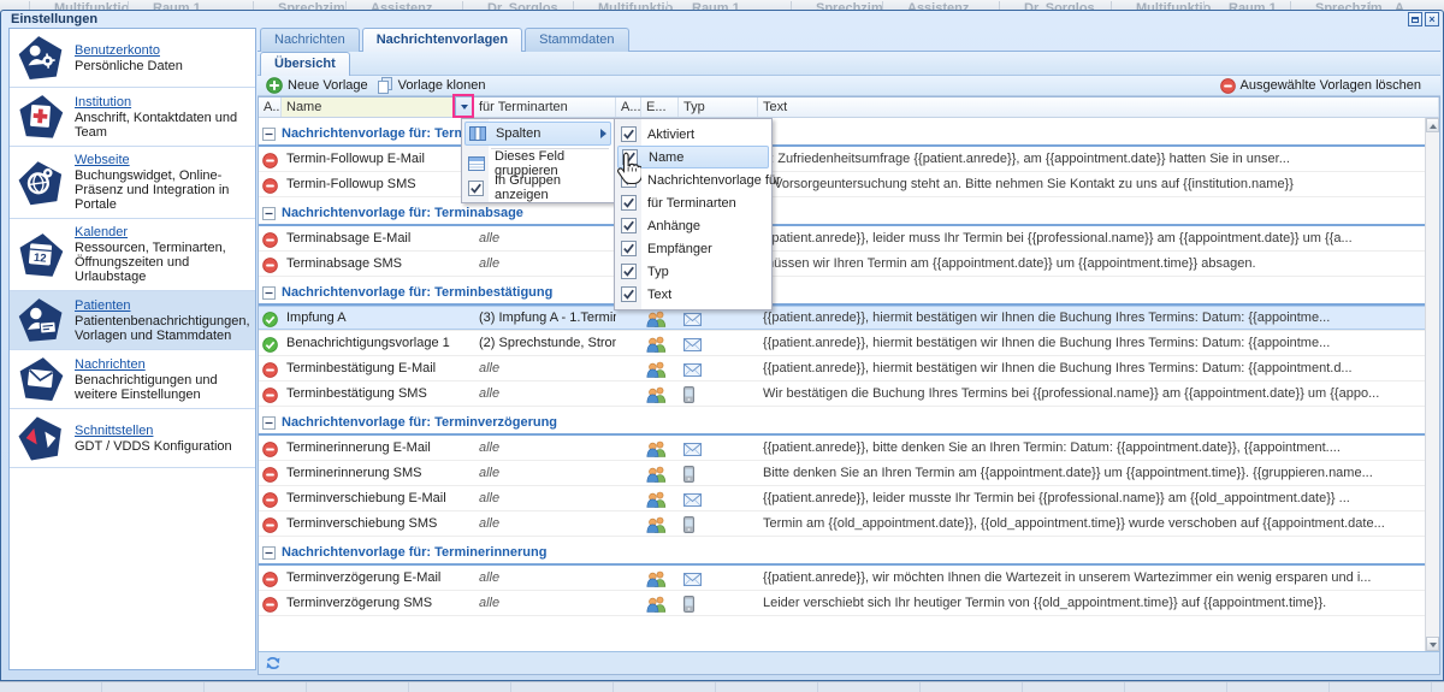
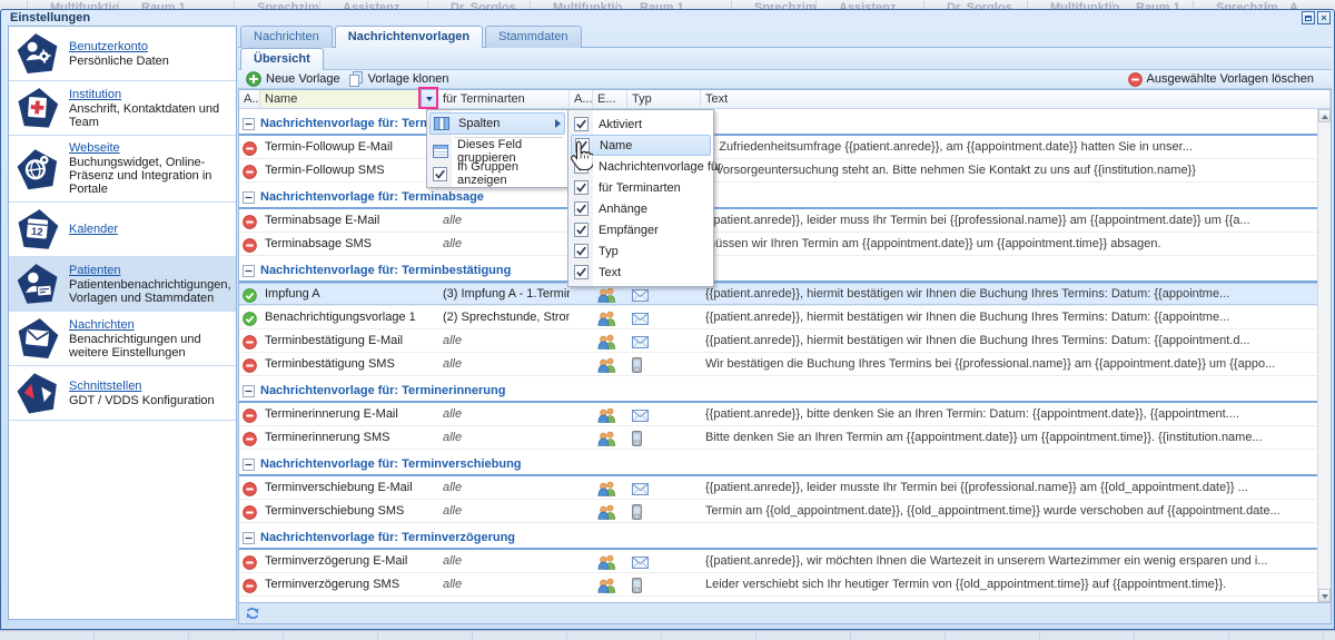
  Multifunktio
  Raum 1
  Sprechzim...
  Assistenz
  Dr. Sorglos
  Multifunktio
  Raum 1
  Sprechzim...
  Assistenz
  Dr. Sorglos
  Multifunktio
  Raum 1
  Sprechzim...
  A...
  Einstellungen
  ×
  Benutzerkonto
  Persönliche Daten
  Institution
  Anschrift, Kontaktdaten und Team
  Webseite
  Buchungswidget, Online-Präsenz und Integration in Portale
  Kalender
- Ressourcen, Terminarten, Öffnungszeiten und Urlaubstage
  Patienten
  Patientenbenachrichtigungen, Vorlagen und Stammdaten
  Nachrichten
  Benachrichtigungen und weitere Einstellungen
  Schnittstellen
  GDT / VDDS Konfiguration
  Nachrichten Nachrichtenvorlagen Stammdaten
  Übersicht
  Neue Vorlage
  Vorlage klonen
  Ausgewählte Vorlagen löschen
  A..
  Name
  für Terminarten
  A...
  E...
  Typ
  Text
  Termin-Followup E-Mail
  Zufriedenheitsumfrage {{patient.anrede}}, am {{appointment.date}} hatten Sie in unser...
  Termin-Followup SMS
  Vorsorgeuntersuchung steht an. Bitte nehmen Sie Kontakt zu uns auf {{institution.name}}
  Nachrichtenvorlage für: Terminabsage
  Terminabsage E-Mail
  alle
  patient.anrede}}, leider muss Ihr Termin bei {{professional.name}} am {{appointment.date}} um {{a...
  Terminabsage SMS
  alle
  üssen wir Ihren Termin am {{appointment.date}} um {{appointment.time}} absagen.
  Nachrichtenvorlage für: Terminbestätigung
  Impfung A
  (3) Impfung A - 1.Termi
  {{patient.anrede}}, hiermit bestätigen wir Ihnen die Buchung Ihres Termins: Datum: {{appointme...
  Benachrichtigungsvorlage 1
  (2) Sprechstunde, Stro
  {{patient.anrede}}, hiermit bestätigen wir Ihnen die Buchung Ihres Termins: Datum: {{appointme...
  Terminbestätigung E-Mail
  alle
  {{patient.anrede}}, hiermit bestätigen wir Ihnen die Buchung Ihres Termins: Datum: {{appointment.d...
  Terminbestätigung SMS
  alle
  Wir bestätigen die Buchung Ihres Termins bei {{professional.name}} am {{appointment.date}} um {{appo...
- Nachrichtenvorlage für: Terminverzögerung
+ Nachrichtenvorlage für: Terminerinnerung
  Terminerinnerung E-Mail
  alle
  {{patient.anrede}}, bitte denken Sie an Ihren Termin: Datum: {{appointment.date}}, {{appointment....
  Terminerinnerung SMS
  alle
- Bitte denken Sie an Ihren Termin am {{appointment.date}} um {{appointment.time}}. {{gruppieren.name...
+ Bitte denken Sie an Ihren Termin am {{appointment.date}} um {{appointment.time}}. {{institution.name...
+ Nachrichtenvorlage für: Terminverschiebung
  Terminverschiebung E-Mail
  alle
  {{patient.anrede}}, leider musste Ihr Termin bei {{professional.name}} am {{old_appointment.date}} ...
  Terminverschiebung SMS
  alle
  Termin am {{old_appointment.date}}, {{old_appointment.time}} wurde verschoben auf {{appointment.date...
- Nachrichtenvorlage für: Terminerinnerung
+ Nachrichtenvorlage für: Terminverzögerung
  Terminverzögerung E-Mail
  alle
  {{patient.anrede}}, wir möchten Ihnen die Wartezeit in unserem Wartezimmer ein wenig ersparen und i...
  Terminverzögerung SMS
  alle
  Leider verschiebt sich Ihr heutiger Termin von {{old_appointment.time}} auf {{appointment.time}}.
  Spalten
  Dieses Feld gruppieren
  In Gruppen anzeigen
  Aktiviert
  Name
  Nachrichtenvorlage für
  für Terminarten
  Anhänge
  Empfänger
  Typ
  Text
